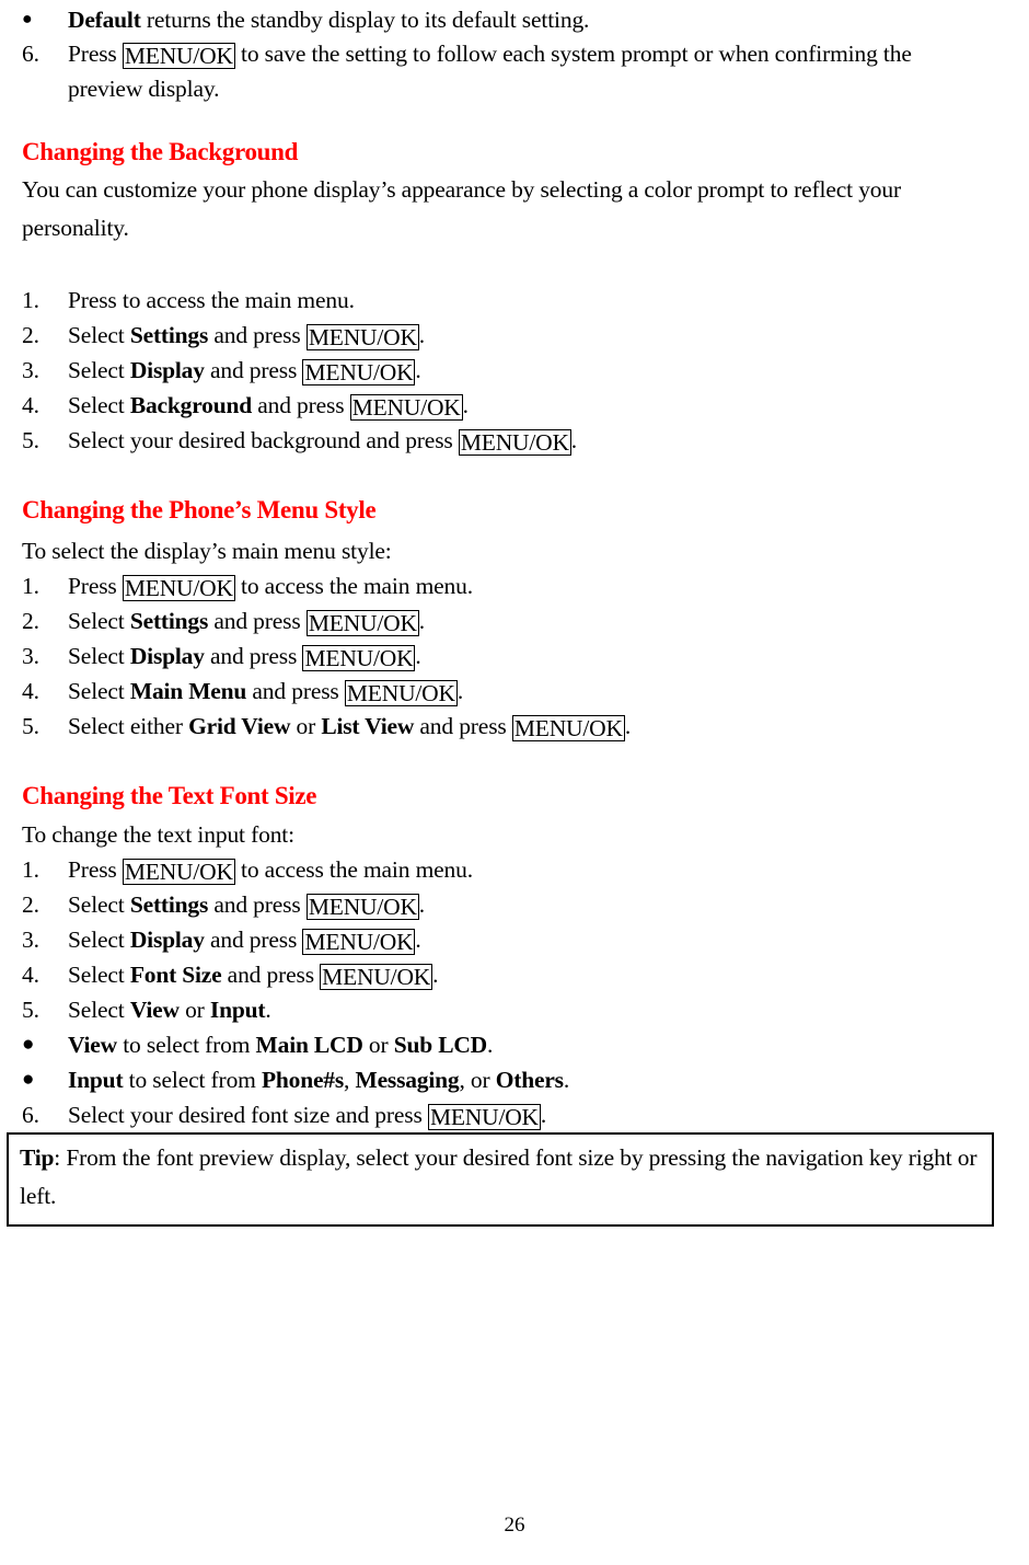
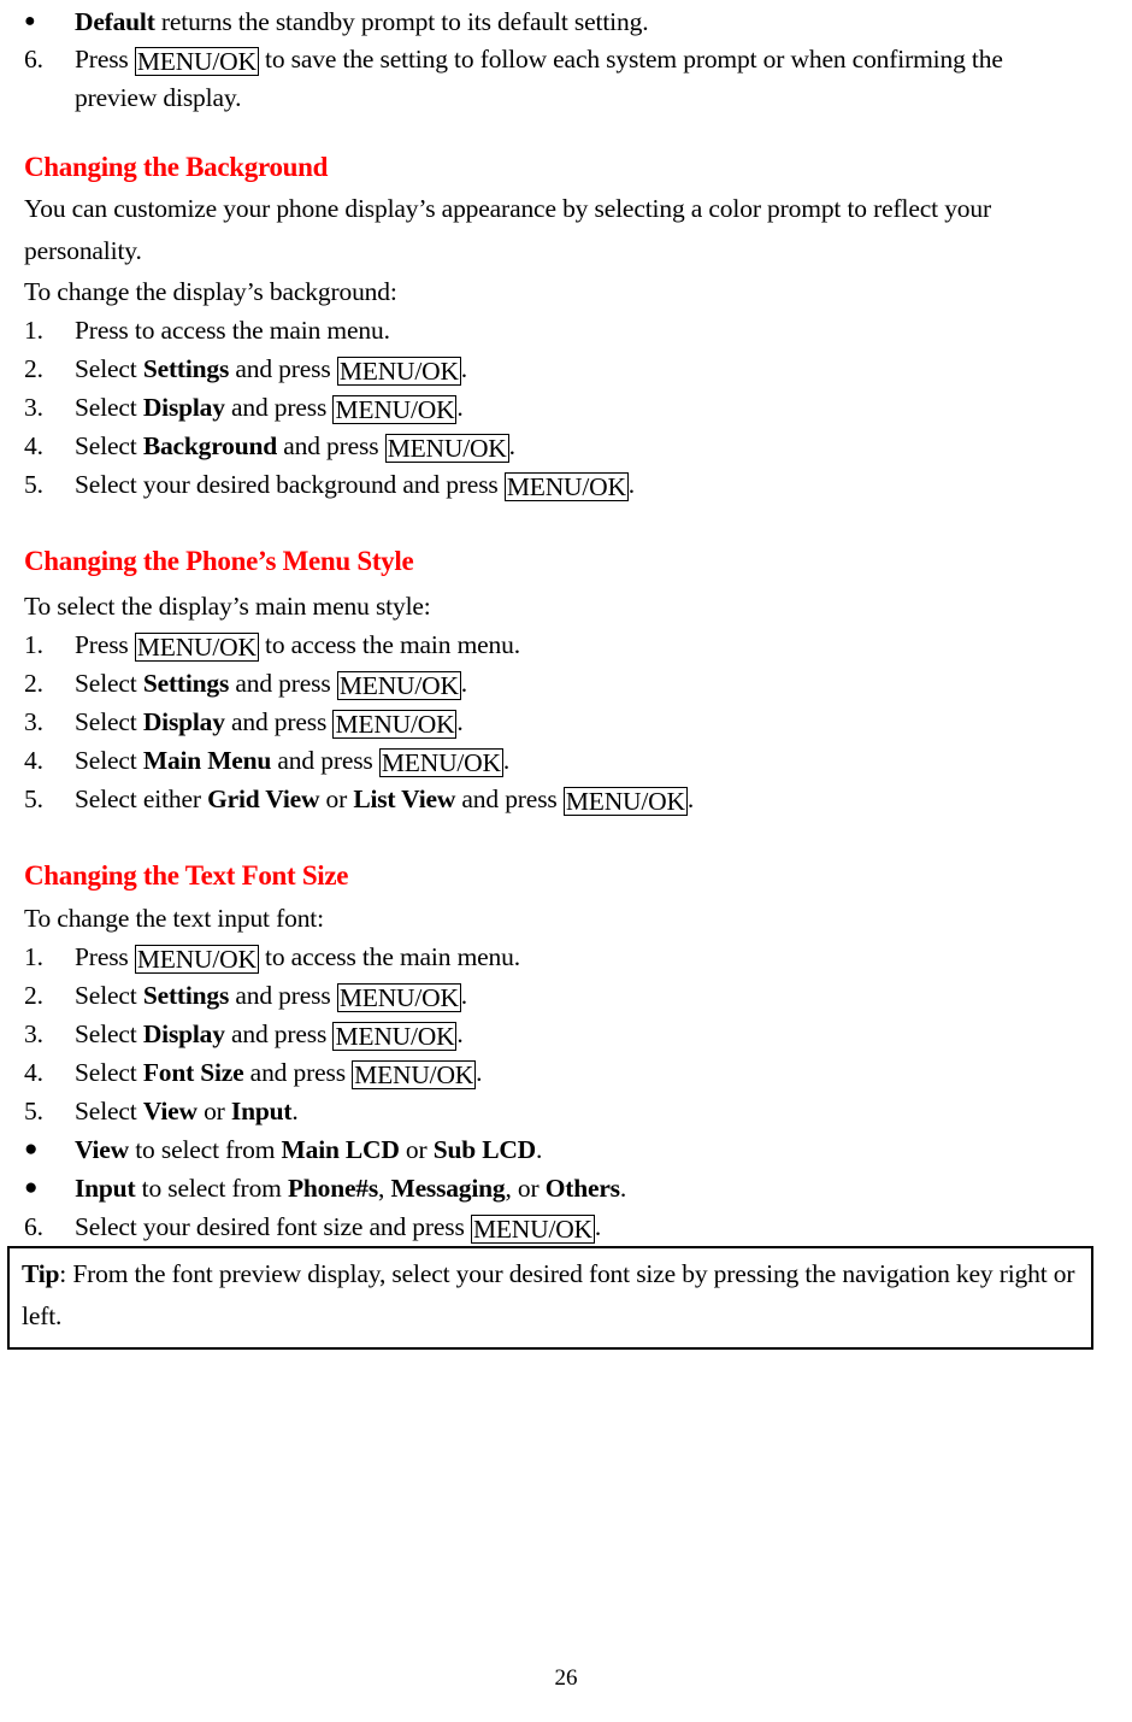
  ●
- Default returns the standby display to its default setting.
+ Default returns the standby prompt to its default setting.
  6.
  Press MENU/OK to save the setting to follow each system prompt or when confirming the
  preview display.
  Changing the Background
  You can customize your phone display’s appearance by selecting a color prompt to reflect your personality.
+ To change the display’s background:
  1.
  Press to access the main menu.
  2.
  Select Settings and press MENU/OK.
  3.
  Select Display and press MENU/OK.
  4.
  Select Background and press MENU/OK.
  5.
  Select your desired background and press MENU/OK.
  Changing the Phone’s Menu Style
  To select the display’s main menu style:
  1.
  Press MENU/OK to access the main menu.
  2.
  Select Settings and press MENU/OK.
  3.
  Select Display and press MENU/OK.
  4.
  Select Main Menu and press MENU/OK.
  5.
  Select either Grid View or List View and press MENU/OK.
  Changing the Text Font Size
  To change the text input font:
  1.
  Press MENU/OK to access the main menu.
  2.
  Select Settings and press MENU/OK.
  3.
  Select Display and press MENU/OK.
  4.
  Select Font Size and press MENU/OK.
  5.
  Select View or Input.
  ●
  View to select from Main LCD or Sub LCD.
  ●
  Input to select from Phone#s, Messaging, or Others.
  6.
  Select your desired font size and press MENU/OK.
  Tip: From the font preview display, select your desired font size by pressing the navigation key right or left.
  26
